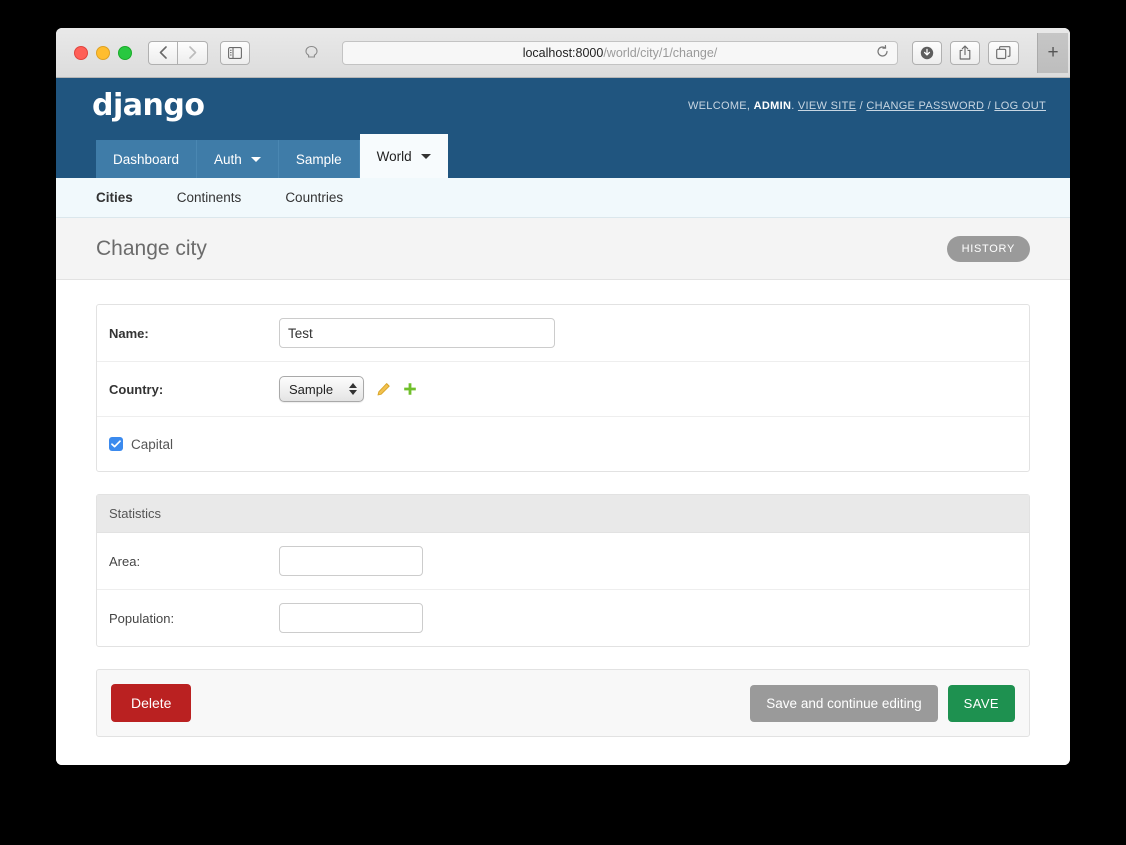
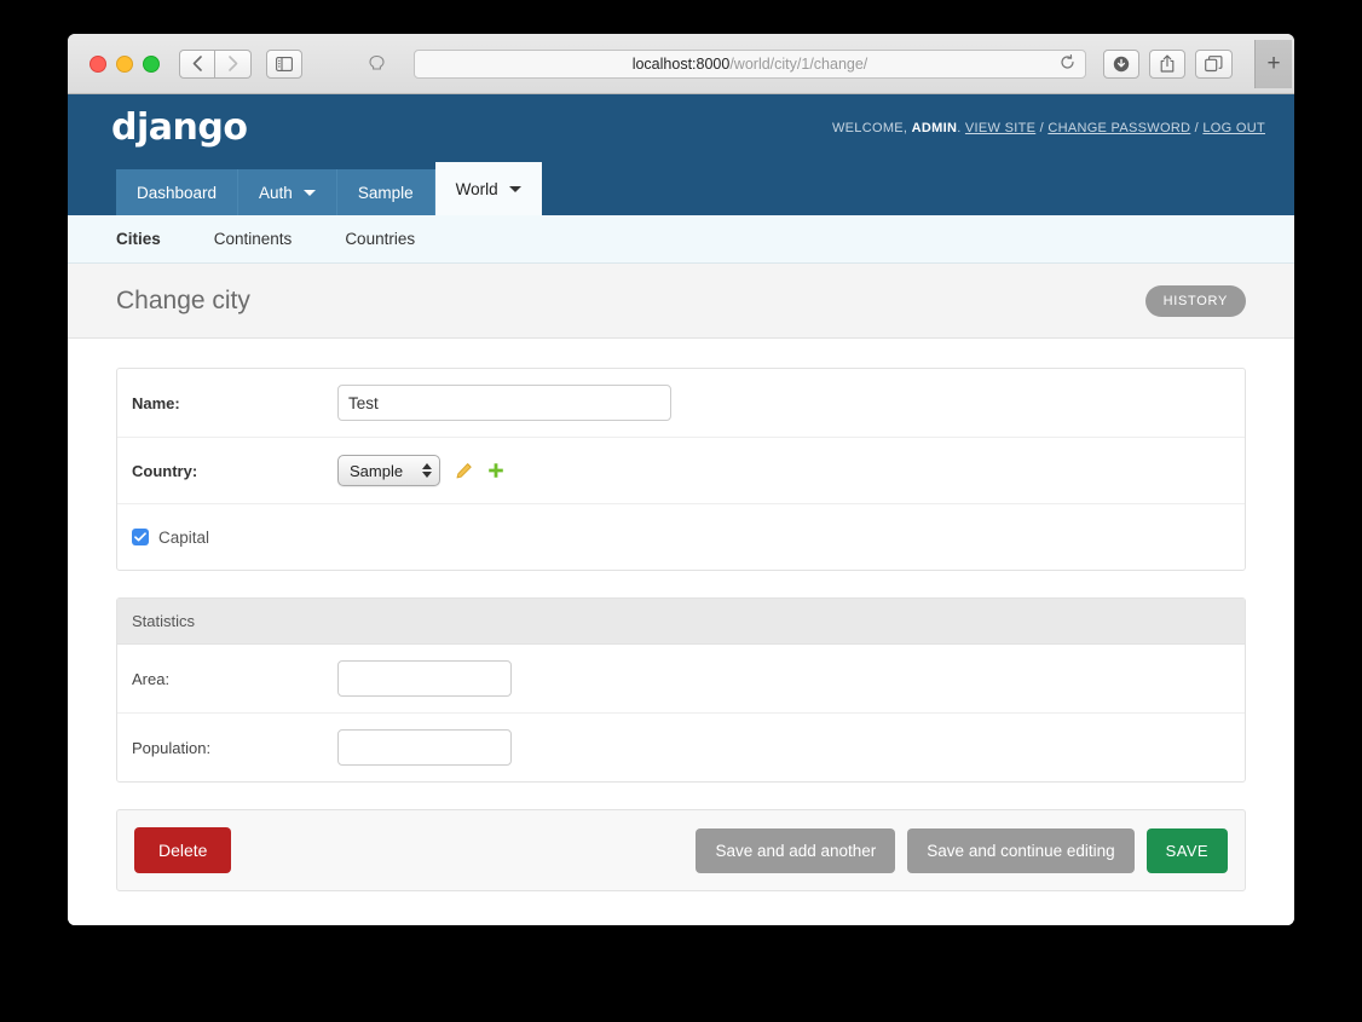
  localhost:8000/world/city/1/change/
  +
  django
  WELCOME, ADMIN. VIEW SITE / CHANGE PASSWORD / LOG OUT
  Dashboard
  Auth
  Sample
  World
  Cities
  Continents
  Countries
  Change city
  HISTORY
  Name:
  Test
  Country:
  Sample
  Capital
  Statistics
  Area:
  Population:
  Delete
+ Save and add another
  Save and continue editing
  SAVE
